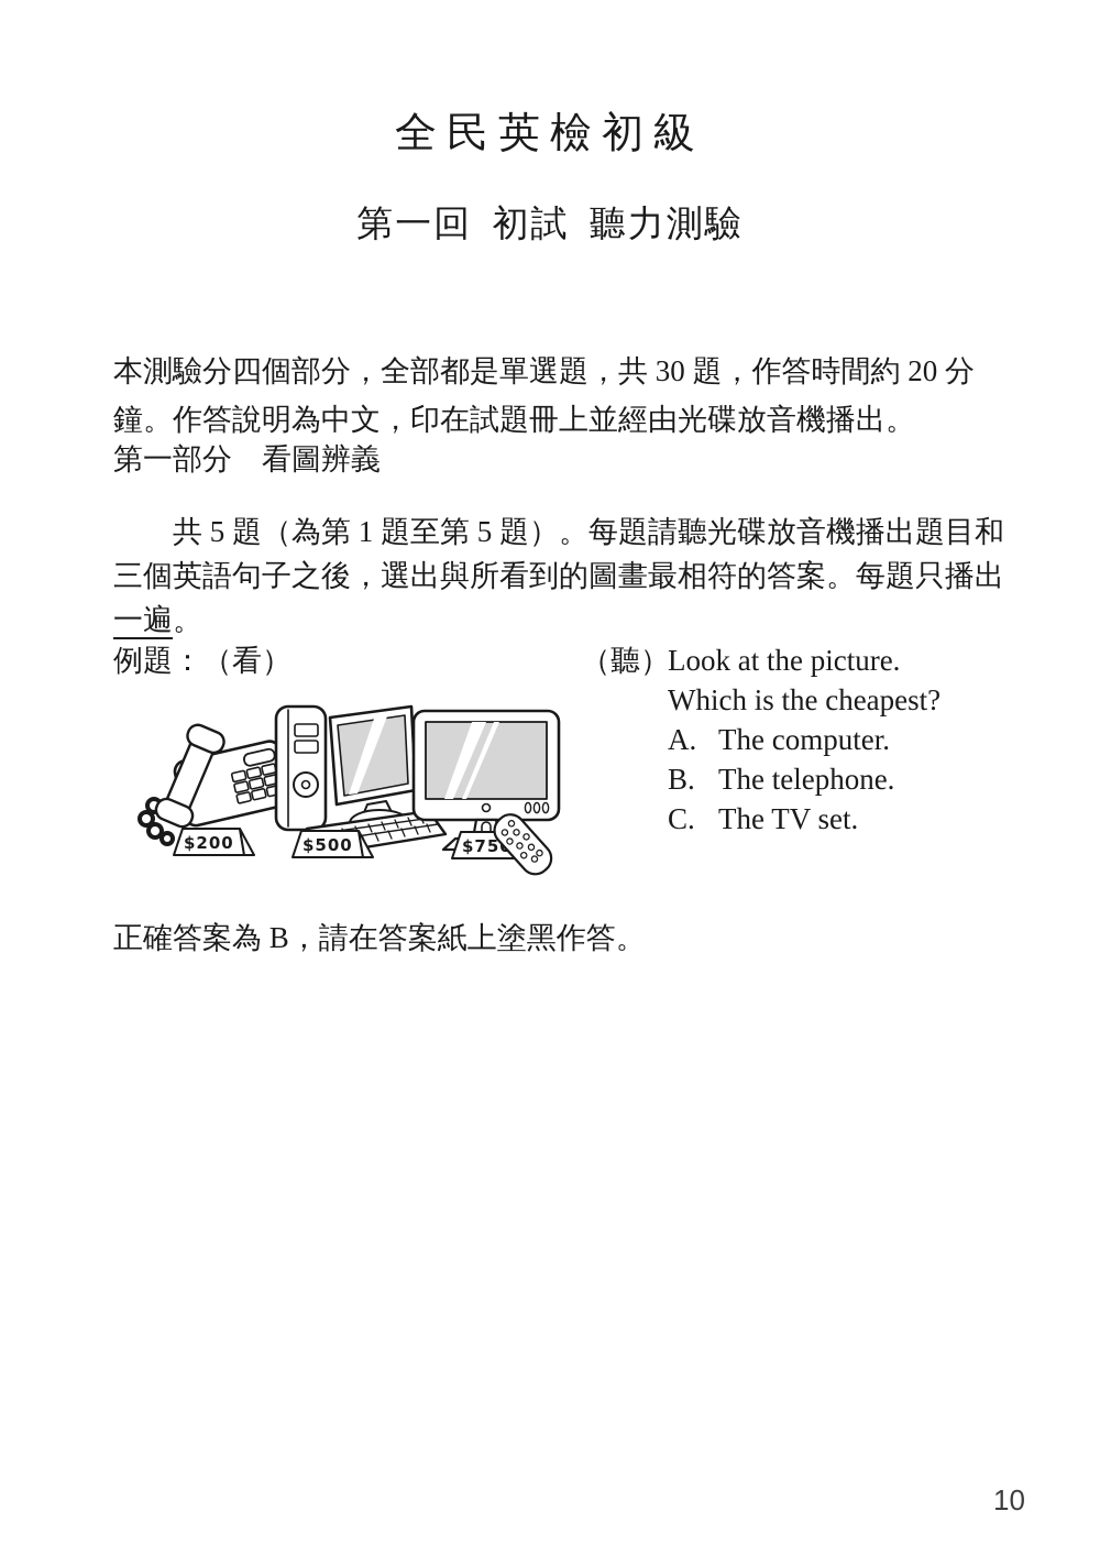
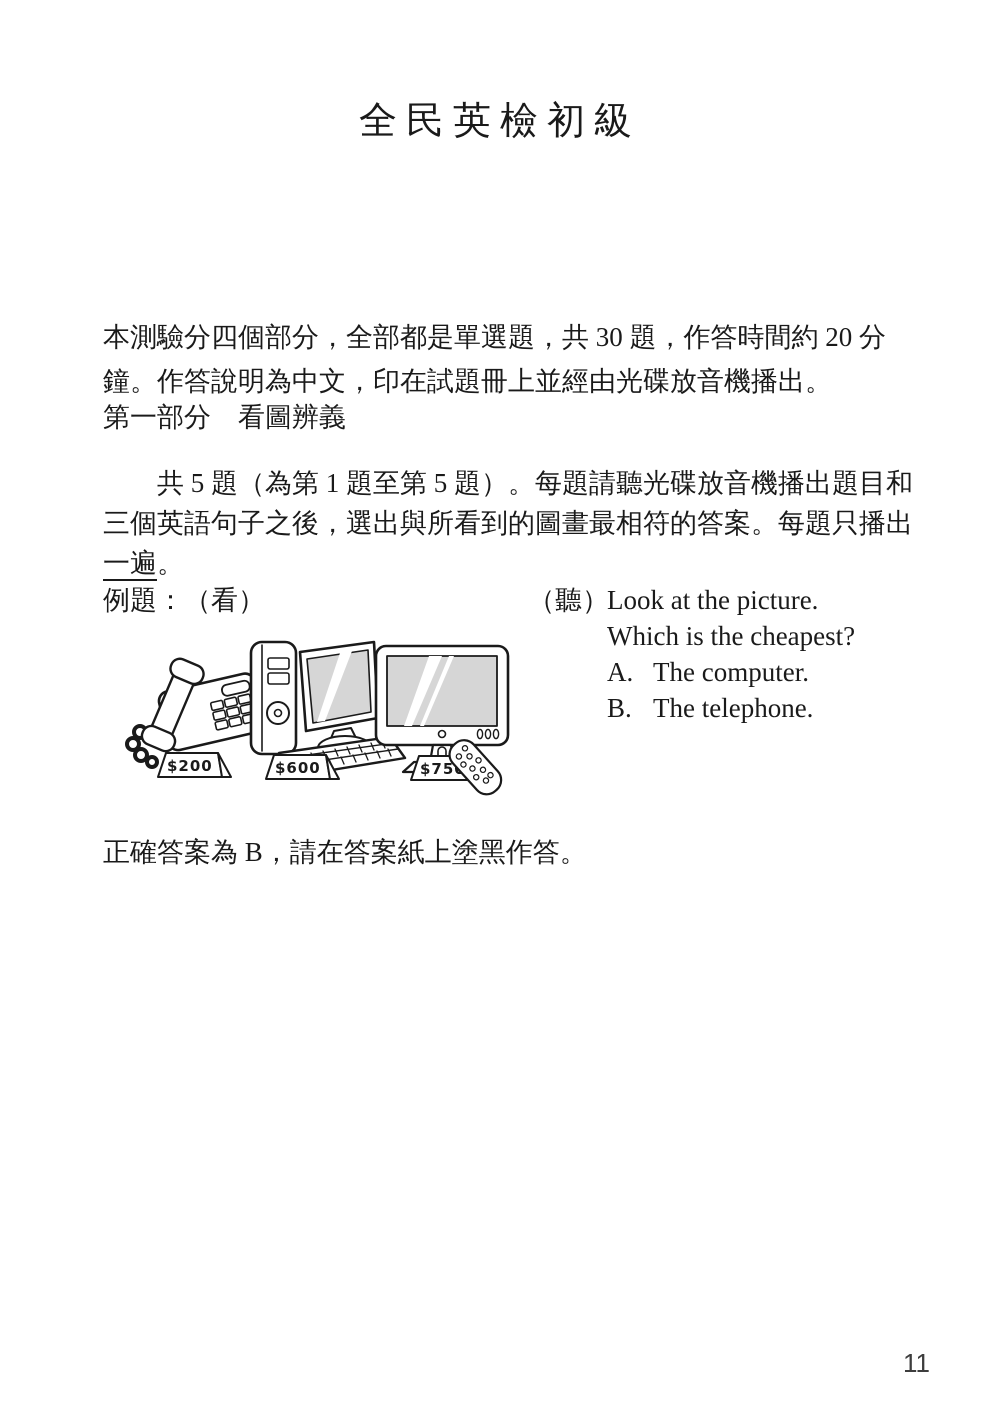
  全民英檢初級
- 第一回 初試 聽力測驗
  本測驗分四個部分，全部都是單選題，共 30 題，作答時間約 20 分
  鐘。作答說明為中文，印在試題冊上並經由光碟放音機播出。
  第一部分 看圖辨義
  共 5 題（為第 1 題至第 5 題）。每題請聽光碟放音機播出題目和
  三個英語句子之後，選出與所看到的圖畫最相符的答案。每題只播出
  一遍。
  例題：（看）
  （聽）
  Look at the picture.
  Which is the cheapest?
  A.
  The computer.
  B.
  The telephone.
- C.
- The TV set.
  $200
- $500
+ $600
  $75
  正確答案為 B，請在答案紙上塗黑作答。
- 10
+ 11
